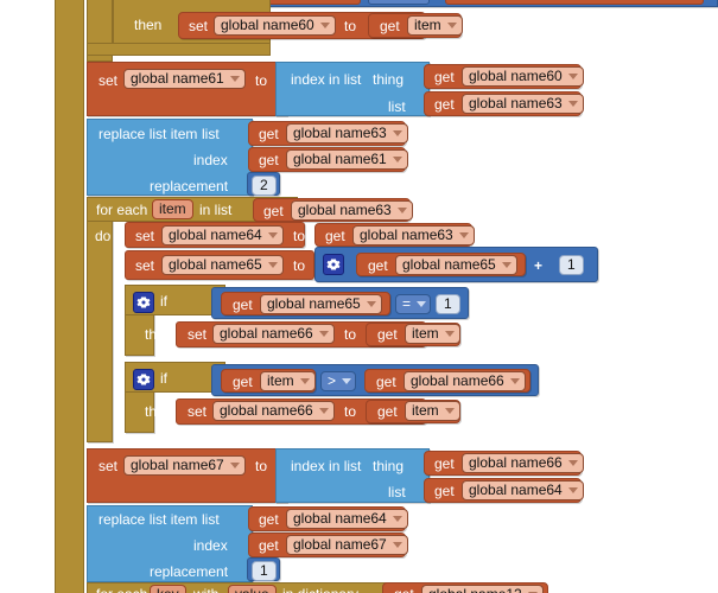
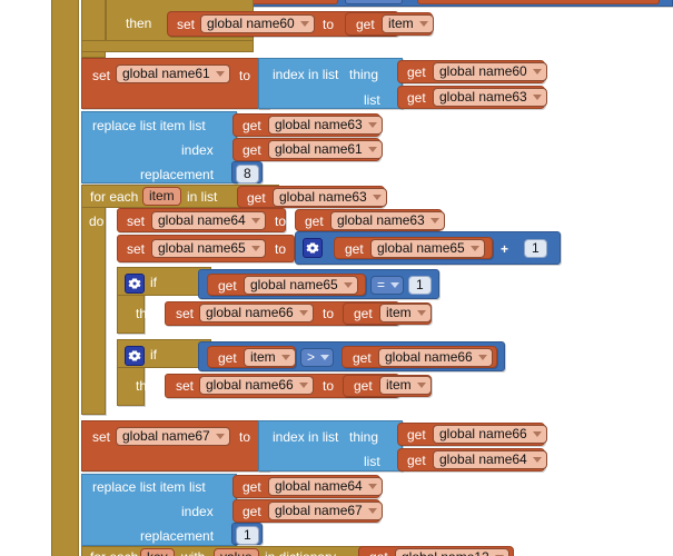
  then
  set
  global name60
  to
  get
  item
  set
  global name61
  to
  index in list
  thing
  list
  get
  global name60
  get
  global name63
  replace list item
  list
  index
  replacement
  get
  global name63
  get
  global name61
- 2
+ 8
  for each
  item
  in list
  get
  global name63
  do
  set
  global name64
  to
  get
  global name63
  set
  global name65
  to
  get
  global name65
  +
  1
  if
  get
  global name65
  =
  1
  then
  set
  global name66
  to
  get
  item
  if
  get
  item
  >
  get
  global name66
  then
  set
  global name66
  to
  get
  item
  set
  global name67
  to
  index in list
  thing
  list
  get
  global name66
  get
  global name64
  replace list item
  list
  index
  replacement
  get
  global name64
  get
  global name67
  1
